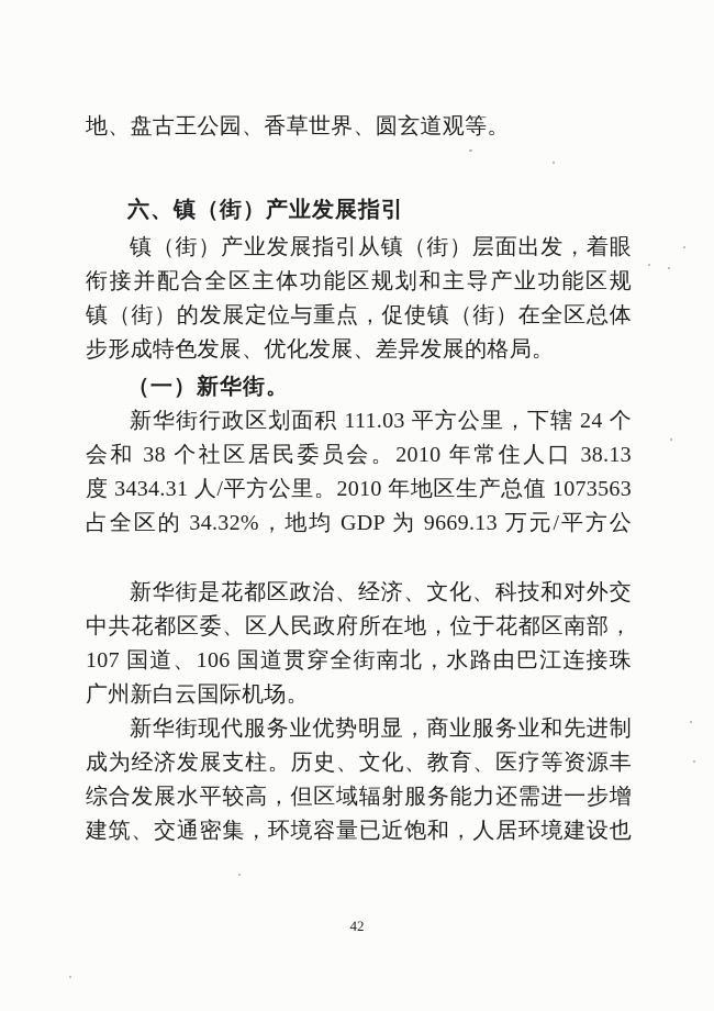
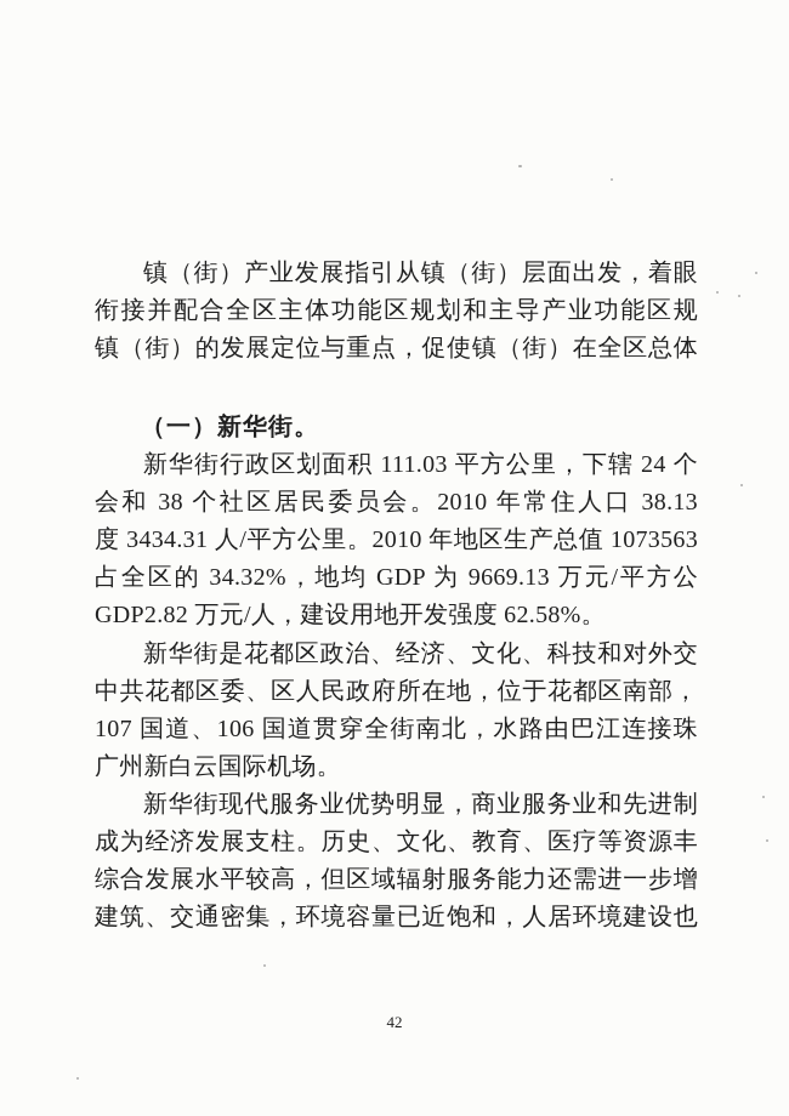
- 地、盘古王公园、香草世界、圆玄道观等。
- 六、镇（街）产业发展指引
  镇（街）产业发展指引从镇（街）层面出发，着眼
  衔接并配合全区主体功能区规划和主导产业功能区规
  镇（街）的发展定位与重点，促使镇（街）在全区总体
- 步形成特色发展、优化发展、差异发展的格局。
  （一）新华街。
  新华街行政区划面积 111.03 平方公里，下辖 24 个
  会和 38 个社区居民委员会。2010 年常住人口 38.13
  度 3434.31 人/平方公里。2010 年地区生产总值 1073563
  占全区的 34.32%，地均 GDP 为 9669.13 万元/平方公
+ GDP2.82 万元/人，建设用地开发强度 62.58%。
  新华街是花都区政治、经济、文化、科技和对外交
  中共花都区委、区人民政府所在地，位于花都区南部，
  107 国道、106 国道贯穿全街南北，水路由巴江连接珠
  广州新白云国际机场。
  新华街现代服务业优势明显，商业服务业和先进制
  成为经济发展支柱。历史、文化、教育、医疗等资源丰
  综合发展水平较高，但区域辐射服务能力还需进一步增
  建筑、交通密集，环境容量已近饱和，人居环境建设也
  42
